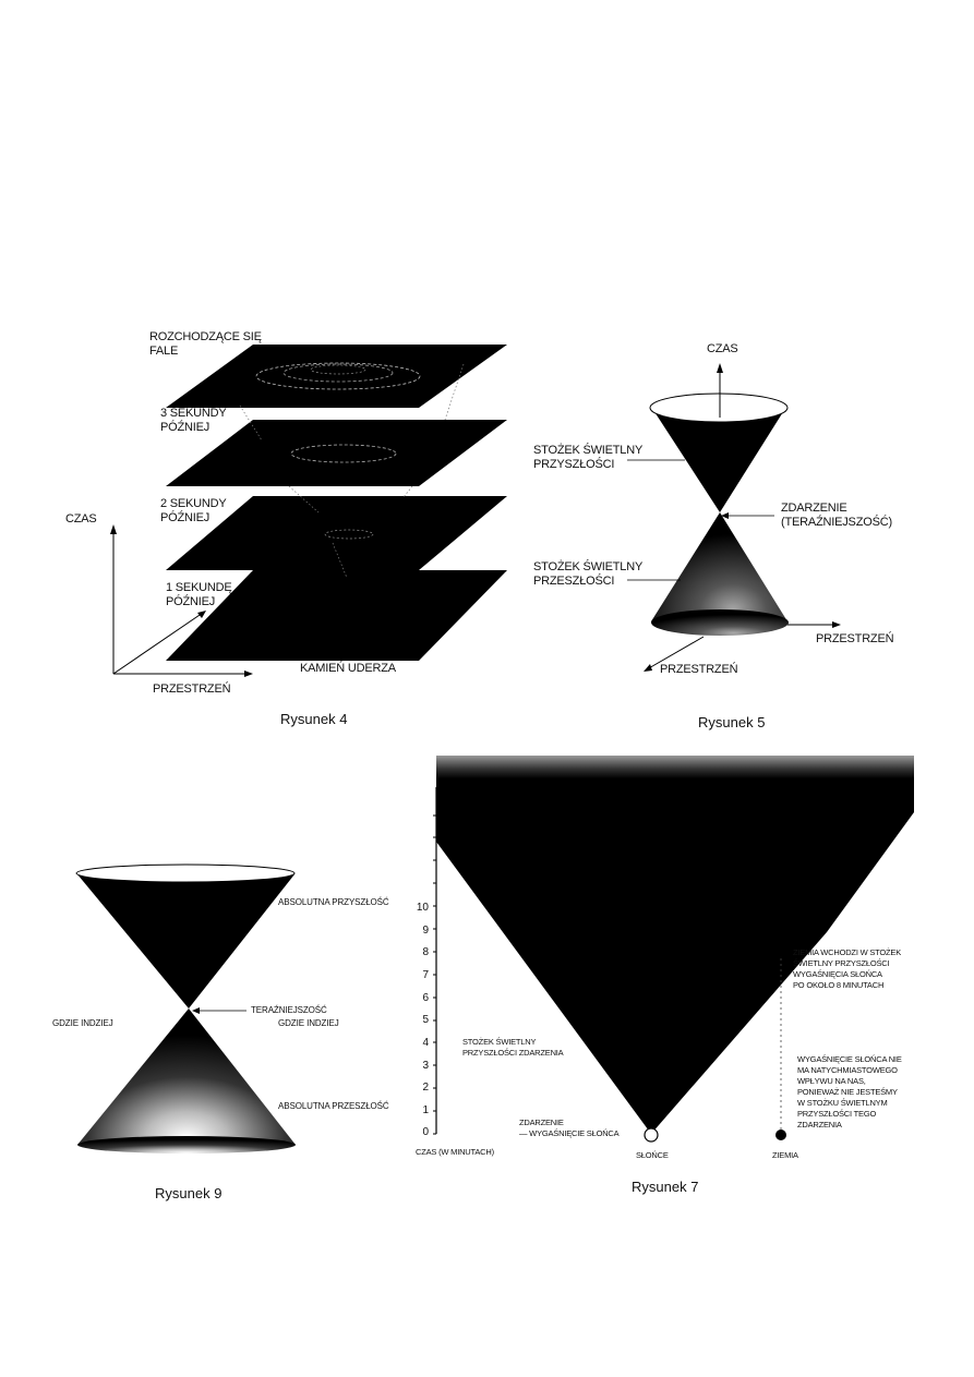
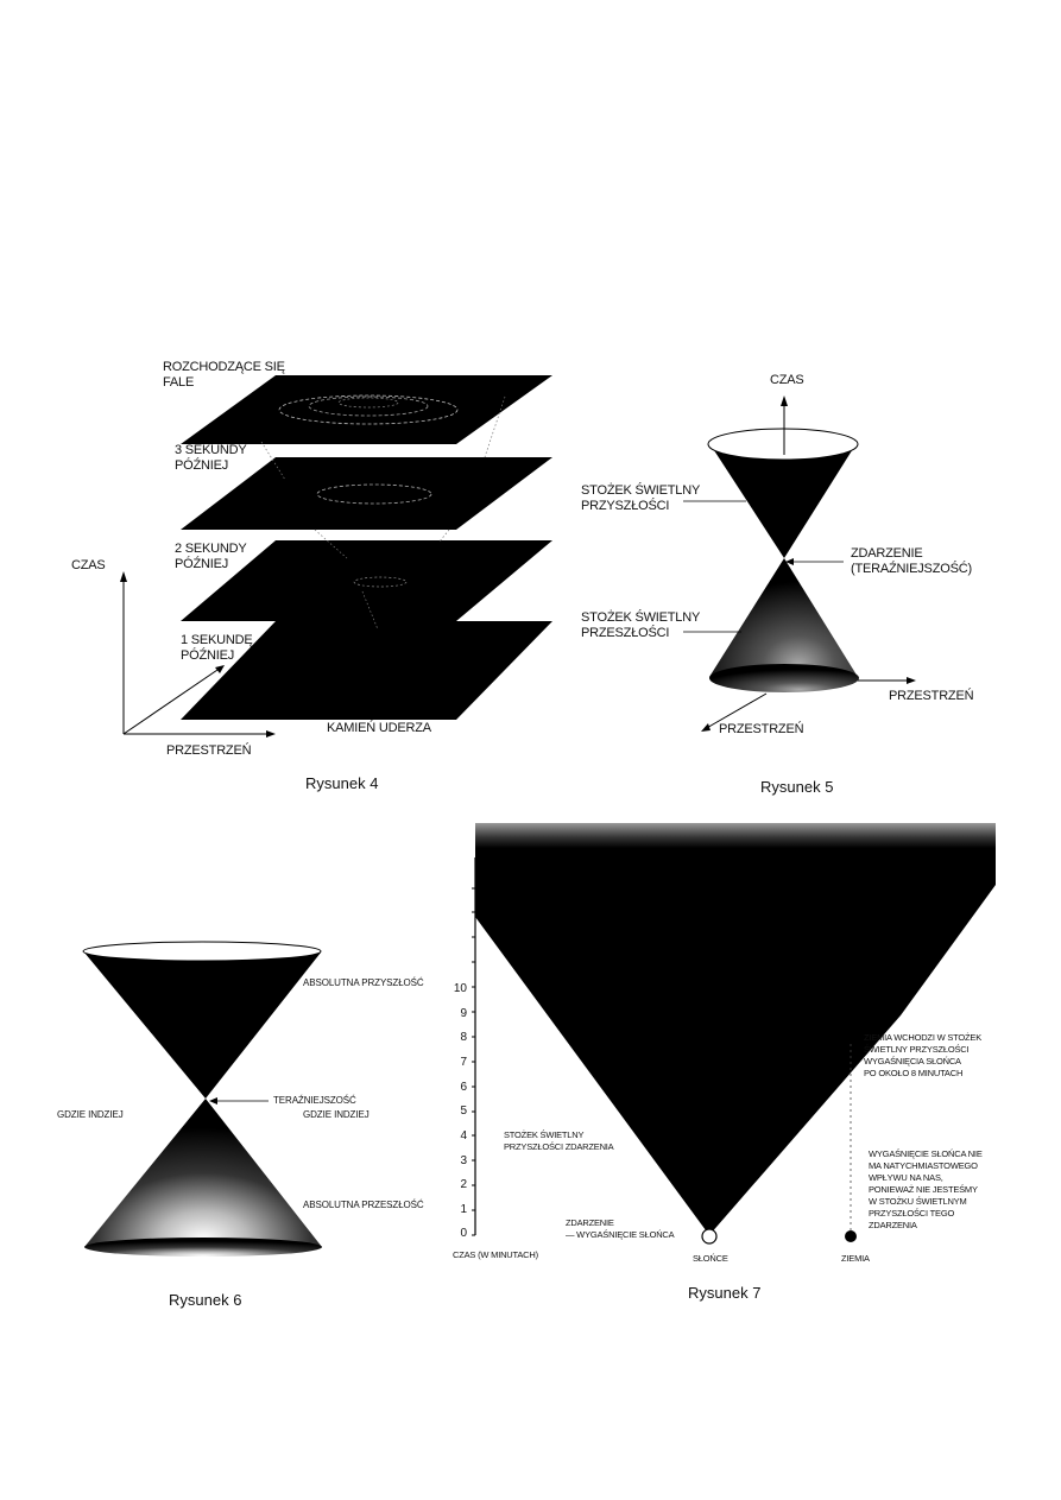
  ROZCHODZĄCE SIĘ
  FALE
  3 SEKUNDY
  PÓŹNIEJ
  2 SEKUNDY
  PÓŹNIEJ
  1 SEKUNDĘ
  PÓŹNIEJ
  KAMIEŃ UDERZA
  CZAS
  PRZESTRZEŃ
  Rysunek 4
  CZAS
  STOŻEK ŚWIETLNY
  PRZYSZŁOŚCI
  ZDARZENIE
  (TERAŹNIEJSZOŚĆ)
  STOŻEK ŚWIETLNY
  PRZESZŁOŚCI
  PRZESTRZEŃ
  PRZESTRZEŃ
  Rysunek 5
  ABSOLUTNA PRZYSZŁOŚĆ
  TERAŹNIEJSZOŚĆ
  GDZIE INDZIEJ
  GDZIE INDZIEJ
  ABSOLUTNA PRZESZŁOŚĆ
- Rysunek 9
+ Rysunek 6
  0
  1
  2
  3
  4
  5
  6
  7
  8
  9
  10
  CZAS (W MINUTACH)
  STOŻEK ŚWIETLNY
  PRZYSZŁOŚCI ZDARZENIA
  ZDARZENIE
  — WYGAŚNIĘCIE SŁOŃCA
  SŁOŃCE
  ZIEMIA
  ZIEMIA WCHODZI W STOŻEK
  ŚWIETLNY PRZYSZŁOŚCI
  WYGAŚNIĘCIA SŁOŃCA
  PO OKOŁO 8 MINUTACH
  WYGAŚNIĘCIE SŁOŃCA NIE
  MA NATYCHMIASTOWEGO
  WPŁYWU NA NAS,
  PONIEWAŻ NIE JESTEŚMY
  W STOŻKU ŚWIETLNYM
  PRZYSZŁOŚCI TEGO
  ZDARZENIA
  Rysunek 7
